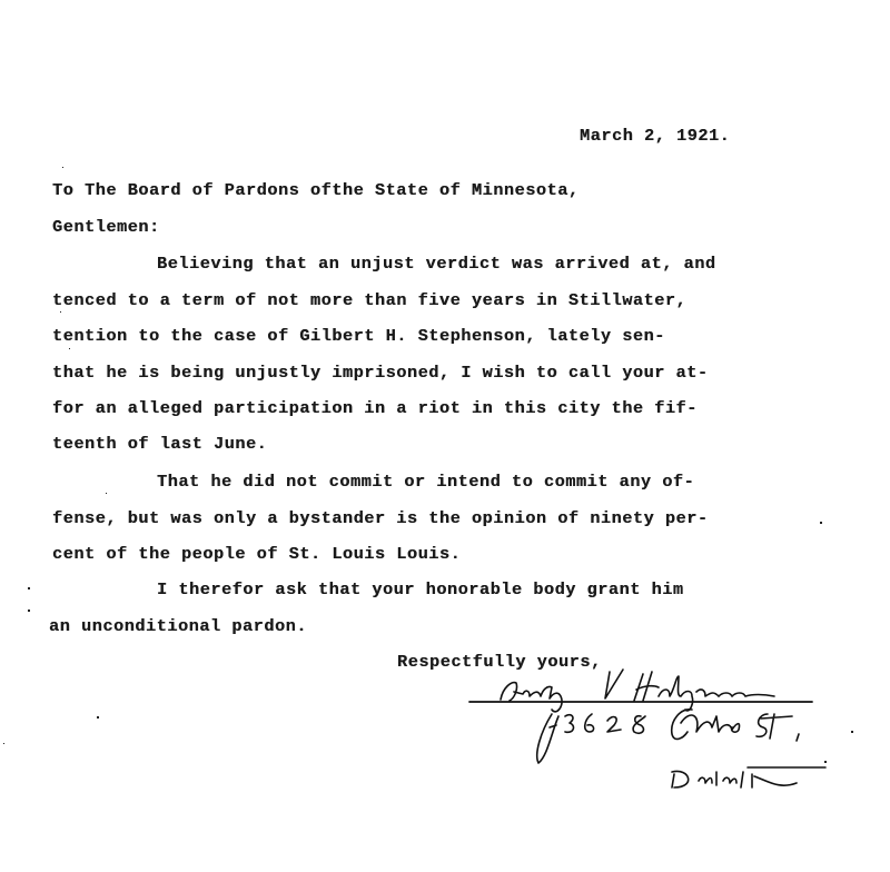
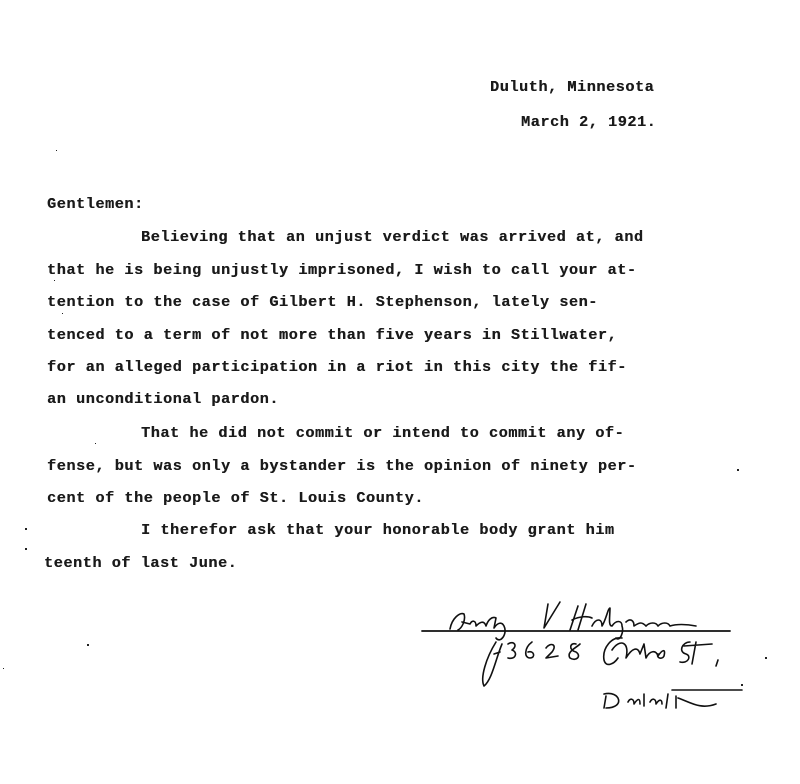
+ Duluth, Minnesota
  March 2, 1921.
- To The Board of Pardons ofthe State of Minnesota,
  Gentlemen:
  Believing that an unjust verdict was arrived at, and
- tenced to a term of not more than five years in Stillwater,
+ that he is being unjustly imprisoned, I wish to call your at-
  tention to the case of Gilbert H. Stephenson, lately sen-
- that he is being unjustly imprisoned, I wish to call your at-
+ tenced to a term of not more than five years in Stillwater,
  for an alleged participation in a riot in this city the fif-
- teenth of last June.
+ an unconditional pardon.
  That he did not commit or intend to commit any of-
  fense, but was only a bystander is the opinion of ninety per-
- cent of the people of St. Louis Louis.
+ cent of the people of St. Louis County.
  I therefor ask that your honorable body grant him
- an unconditional pardon.
+ teenth of last June.
- Respectfully yours,
